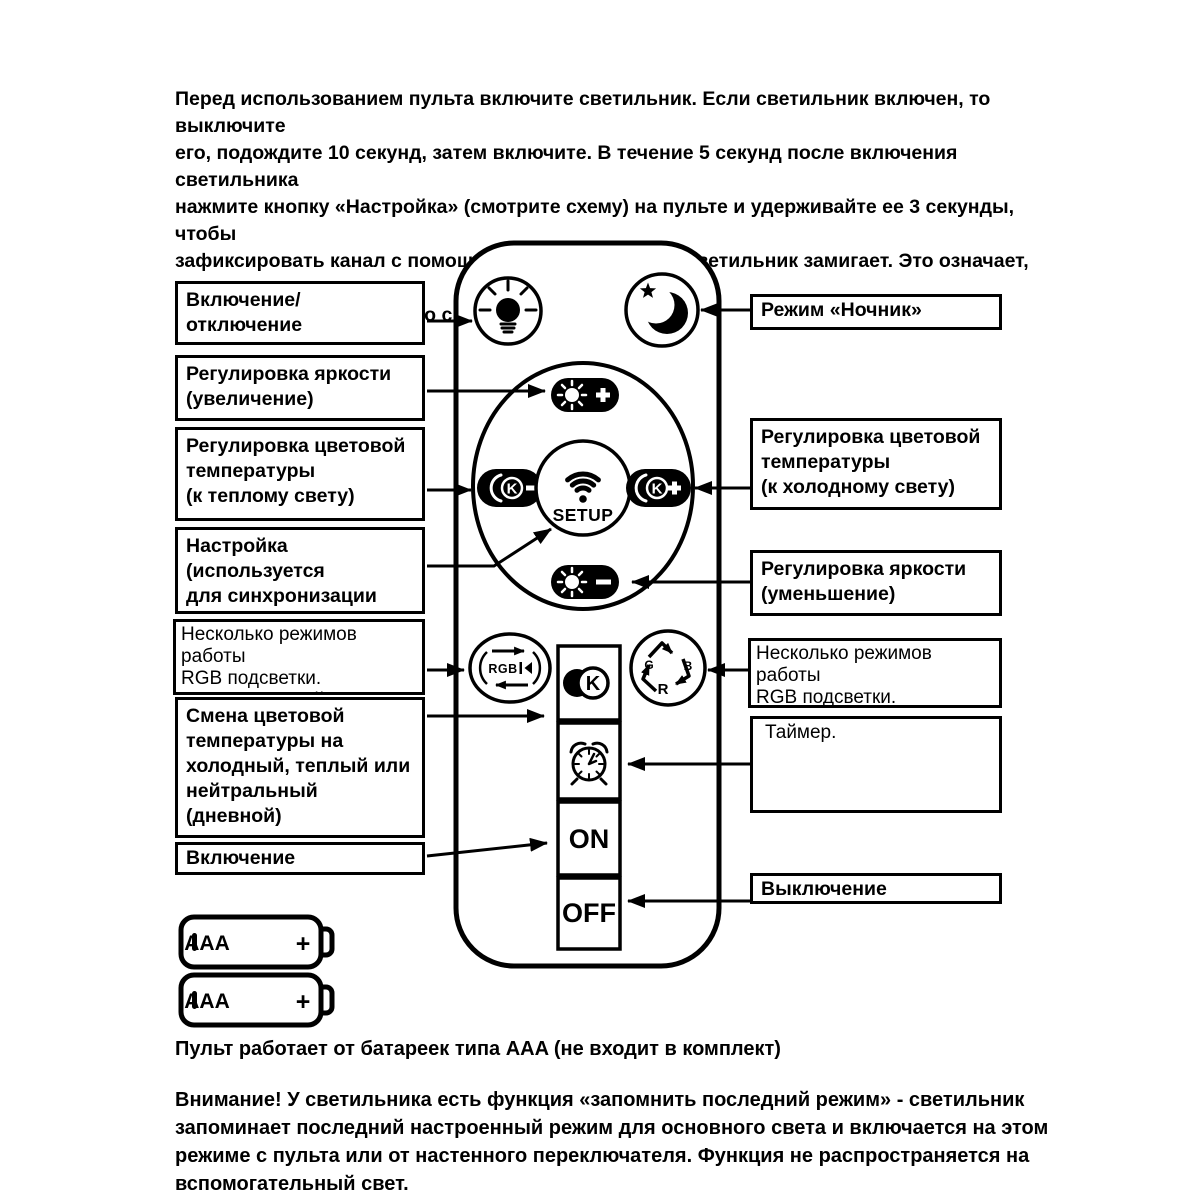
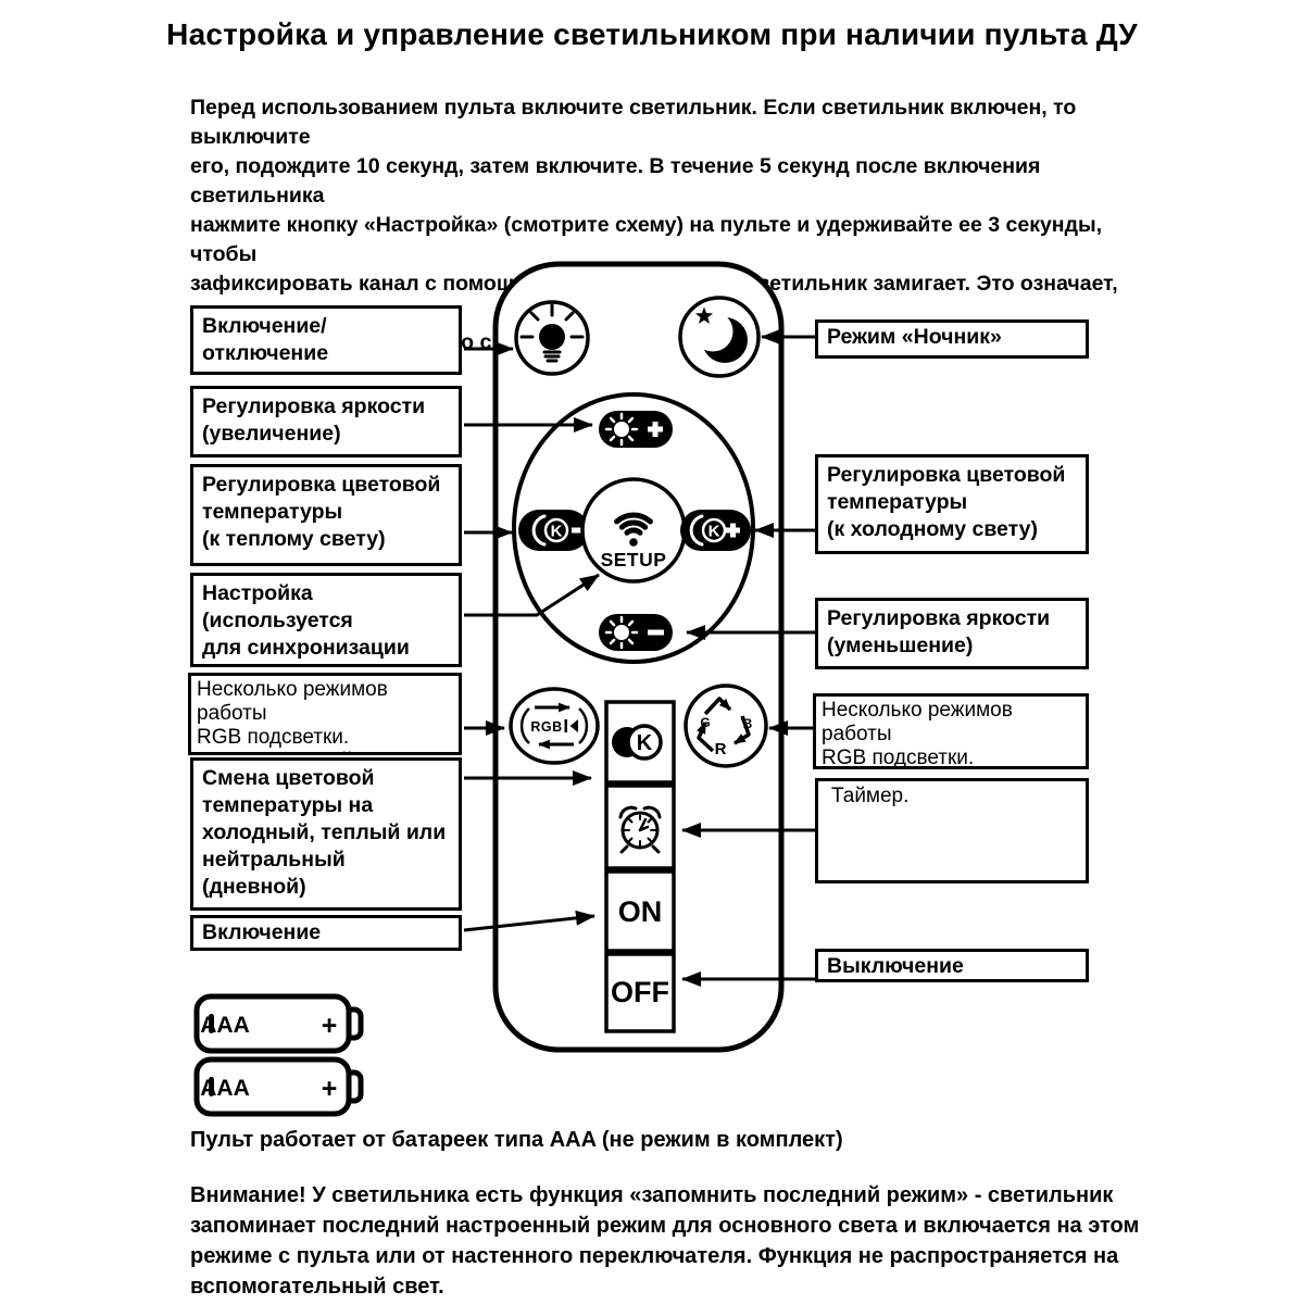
+ Настройка и управление светильником при наличии пульта ДУ
  Перед использованием пульта включите светильник. Если светильник включен, то выключите
  его, подождите 10 секунд, затем включите. В течение 5 секунд после включения светильника
  нажмите кнопку «Настройка» (смотрите схему) на пульте и удерживайте ее 3 секунды, чтобы
  зафиксировать канал с помощетильник замигает. Это означает,
  Включение/отключение
  Регулировка яркости
  (увеличение)
  Регулировка цветовой
  температуры
  (к теплому свету)
  Настройка (используется
  для синхронизации
  Несколько режимов работы
  RGB подсветки.
  Смена цветовой
  температуры на
  холодный, теплый или
  нейтральный (дневной)
  Режим «Ночник»
  Регулировка цветовой
  температуры
  (к холодному свету)
  Регулировка яркости
  (уменьшение)
  Несколько режимов работы
  RGB подсветки.
  Таймер.
  K
  SETUP
  K
  RGB
  G
  B
  R
  K
  ON
  OFF
  AAA
  +
  AAA
  +
- Пульт работает от батареек типа AAA (не входит в комплект)
+ Пульт работает от батареек типа AAA (не режим в комплект)
  Внимание! У светильника есть функция «запомнить последний режим» - светильник
  запоминает последний настроенный режим для основного света и включается на этом
  режиме с пульта или от настенного переключателя. Функция не распространяется на
  вспомогательный свет.
